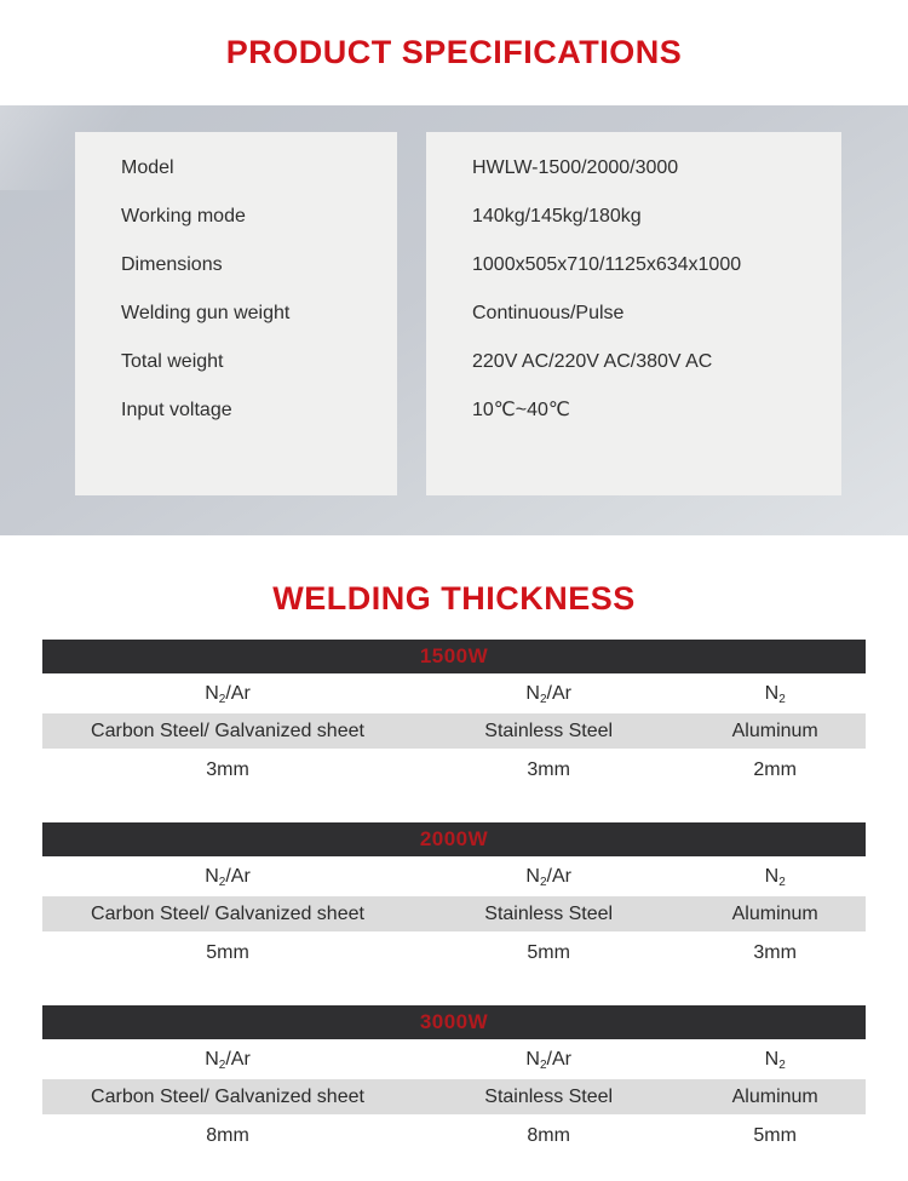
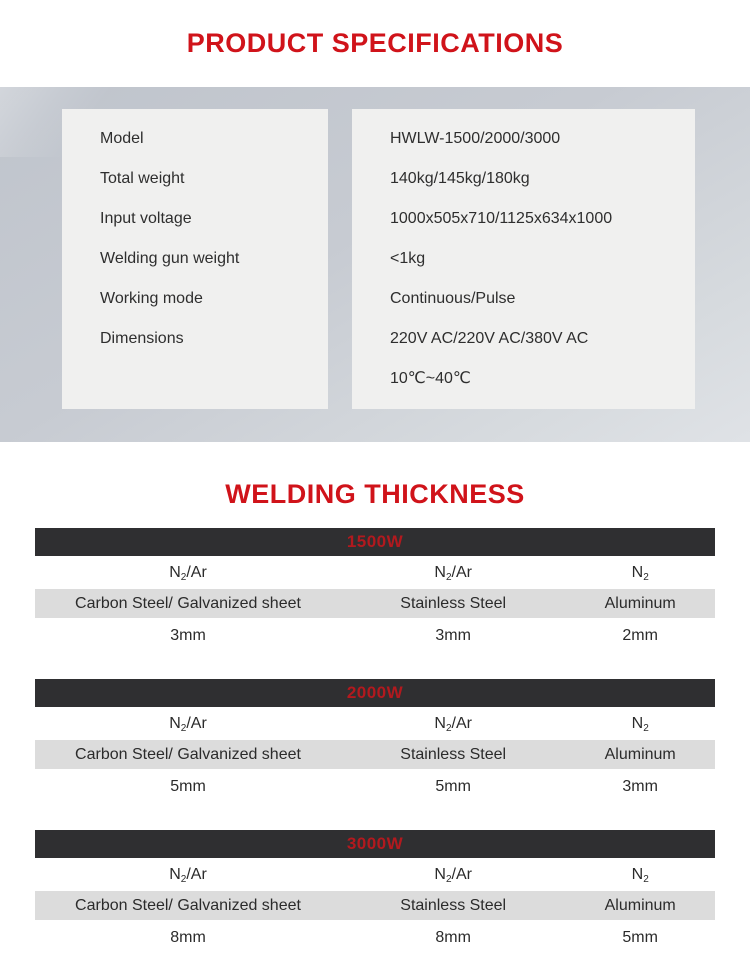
  PRODUCT SPECIFICATIONS
  Model
- Working mode
+ Total weight
- Dimensions
+ Input voltage
  Welding gun weight
- Total weight
+ Working mode
- Input voltage
+ Dimensions
  HWLW-1500/2000/3000
  140kg/145kg/180kg
  1000x505x710/1125x634x1000
+ <1kg
  Continuous/Pulse
  220V AC/220V AC/380V AC
  10℃~40℃
  WELDING THICKNESS
  1500W
  N2/Ar
  N2/Ar
  N2
  Carbon Steel/ Galvanized sheet
  Stainless Steel
  Aluminum
  3mm
  3mm
  2mm
  2000W
  N2/Ar
  N2/Ar
  N2
  Carbon Steel/ Galvanized sheet
  Stainless Steel
  Aluminum
  5mm
  5mm
  3mm
  3000W
  N2/Ar
  N2/Ar
  N2
  Carbon Steel/ Galvanized sheet
  Stainless Steel
  Aluminum
  8mm
  8mm
  5mm
